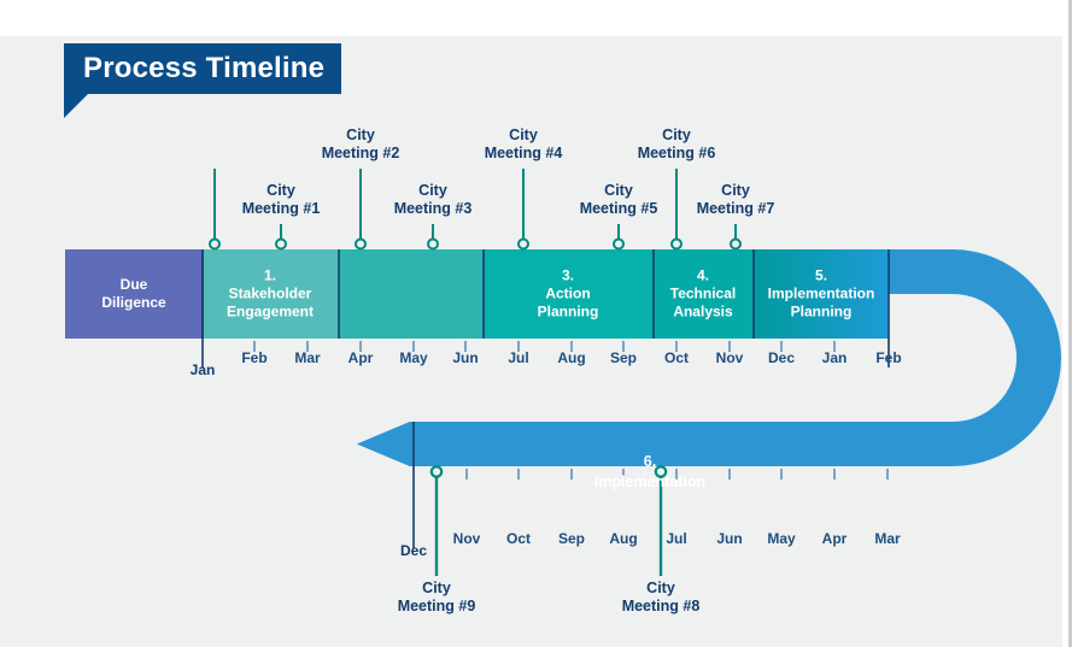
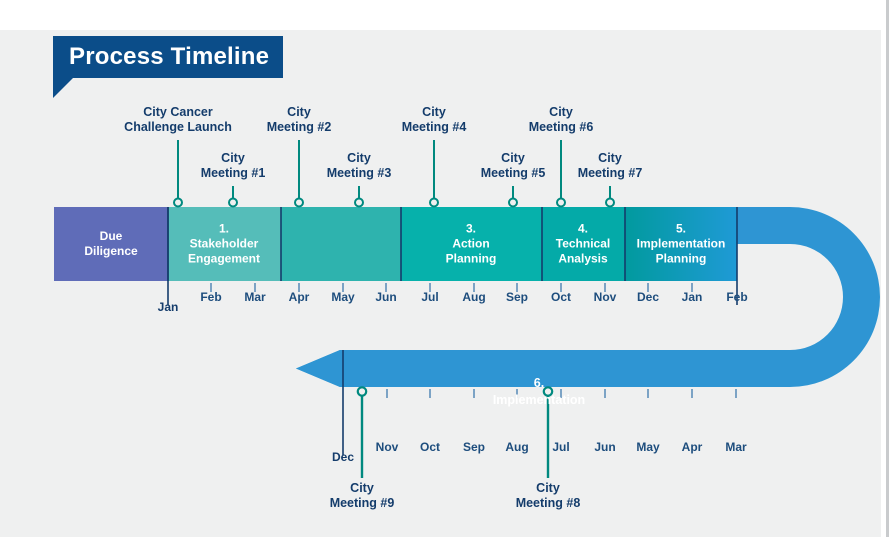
  Process Timeline
  Due
  Diligence
  1.
  Stakeholder
  Engagement
  3.
  Action
  Planning
  4.
  Technical
  Analysis
  5.
  Implementation
  Planning
  6.
  Implementation
+ City Cancer
+ Challenge Launch
  City
  Meeting #1
  City
  Meeting #2
  City
  Meeting #3
  City
  Meeting #4
  City
  Meeting #5
  City
  Meeting #6
  City
  Meeting #7
  City
  Meeting #9
  City
  Meeting #8
  Jan
  Feb
  Mar
  Apr
  May
  Jun
  Jul
  Aug
  Sep
  Oct
  Nov
  Dec
  Jan
  Feb
  Dec
  Nov
  Oct
  Sep
  Aug
  Jul
  Jun
  May
  Apr
  Mar
